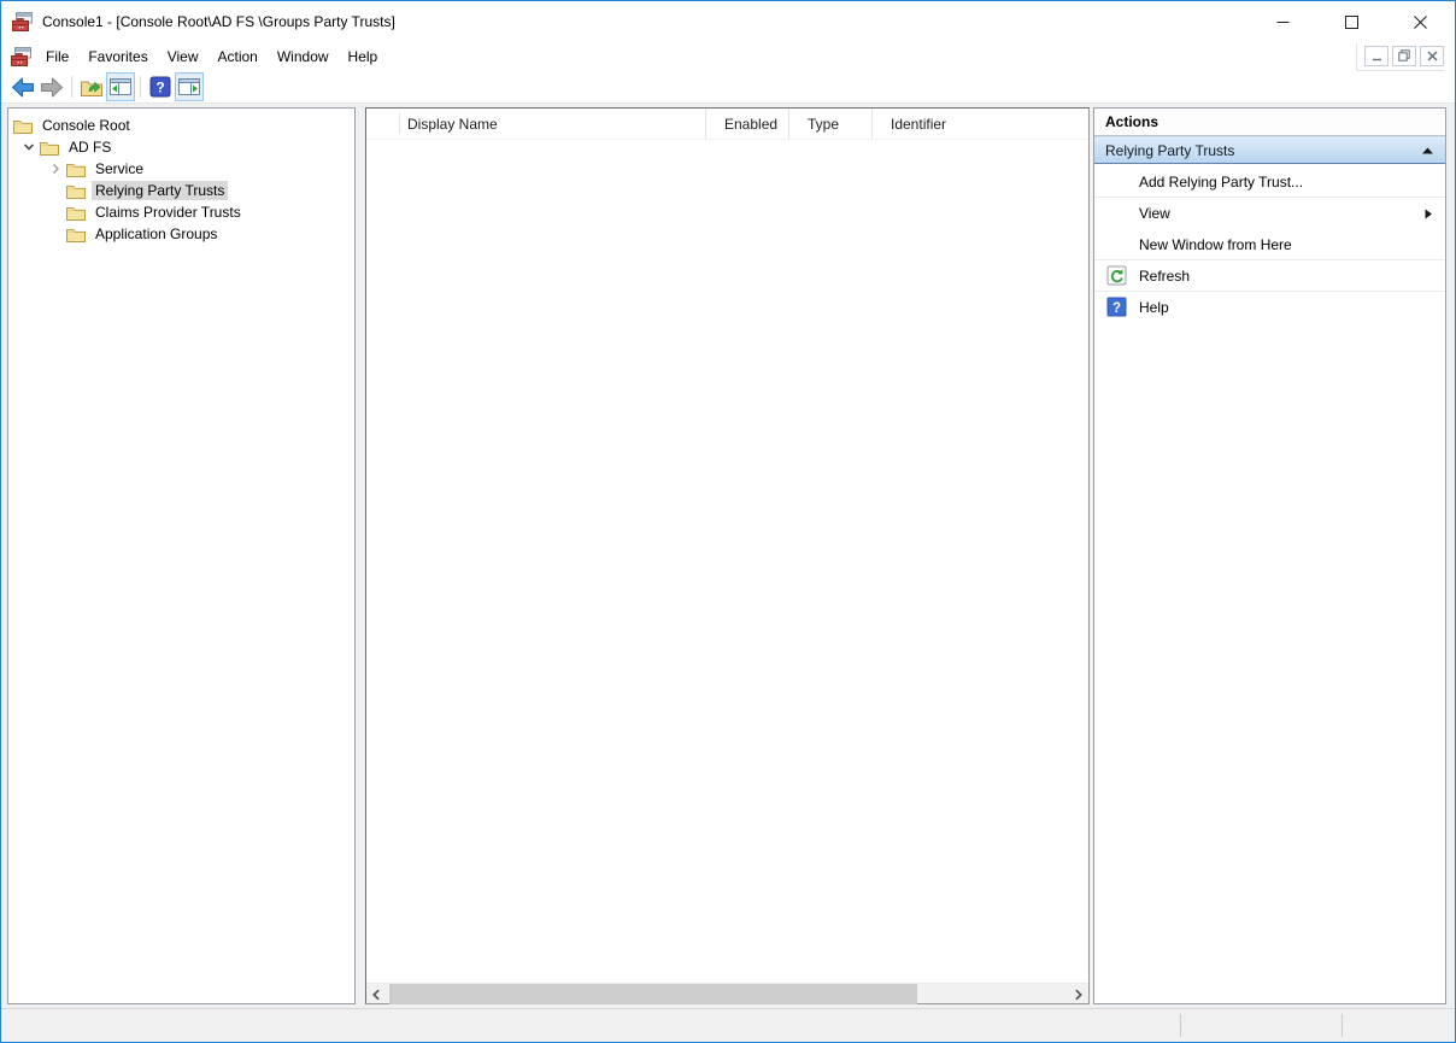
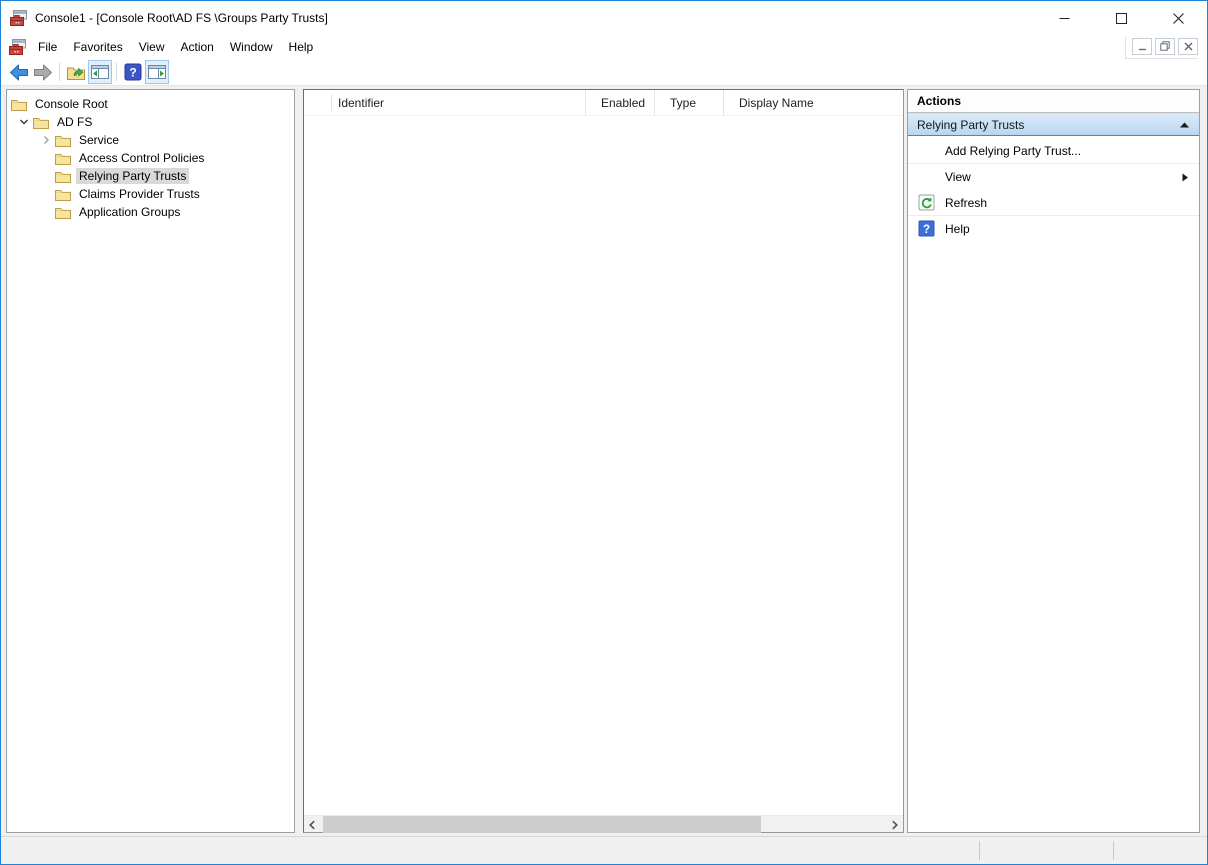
  Console1 - [Console Root\AD FS \Groups Party Trusts]
  File
  Favorites
  View
  Action
  Window
  Help
  ?
  Console Root
  AD FS
  Service
+ Access Control Policies
  Relying Party Trusts
  Claims Provider Trusts
  Application Groups
- Display Name
+ Identifier
  Enabled
  Type
- Identifier
+ Display Name
  Actions
  Relying Party Trusts
  Add Relying Party Trust...
  View
- New Window from Here
  Refresh
  ?
  Help
